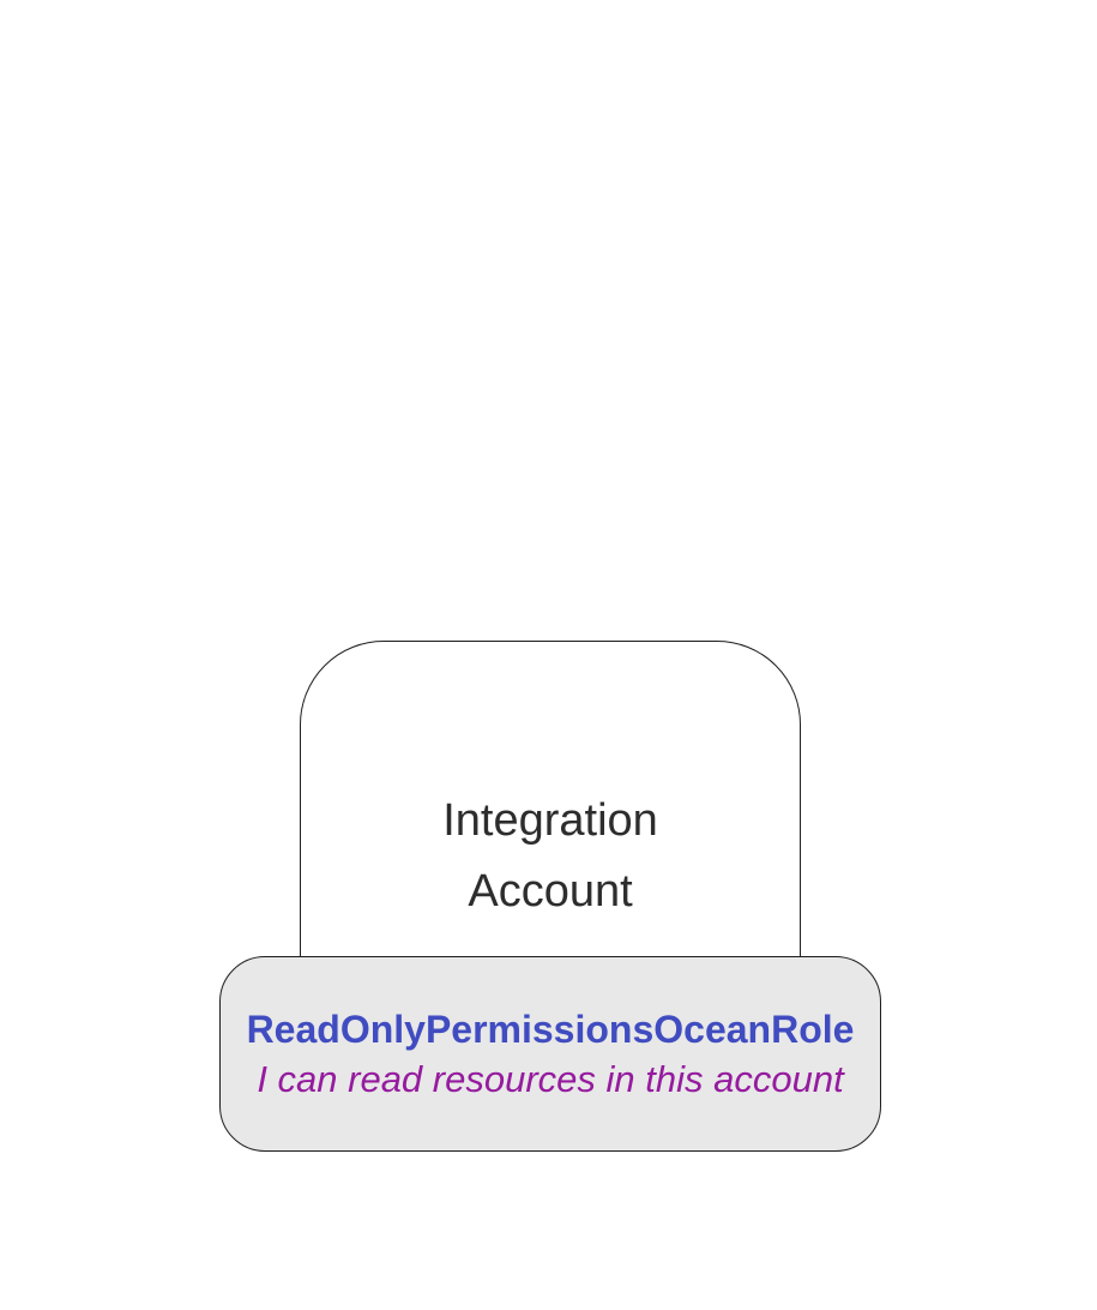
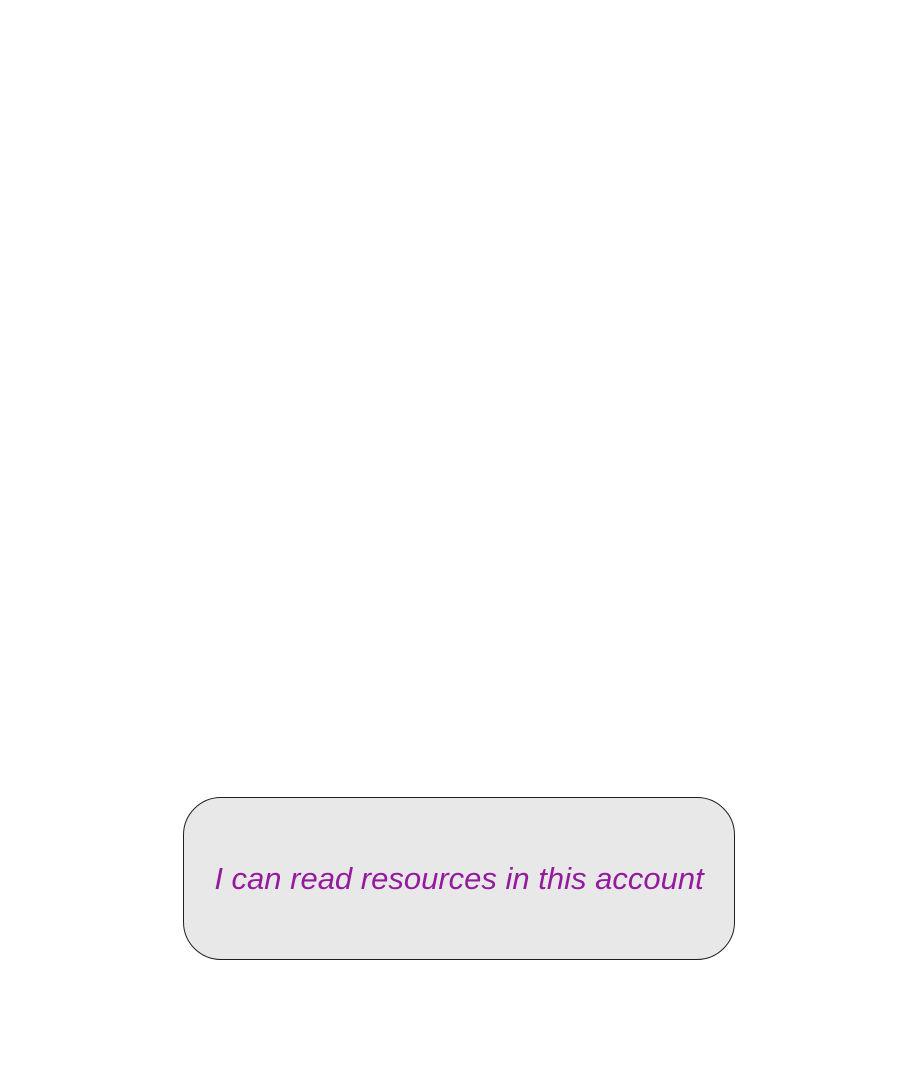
- Integration Account
- ReadOnlyPermissionsOceanRole
  I can read resources in this account
